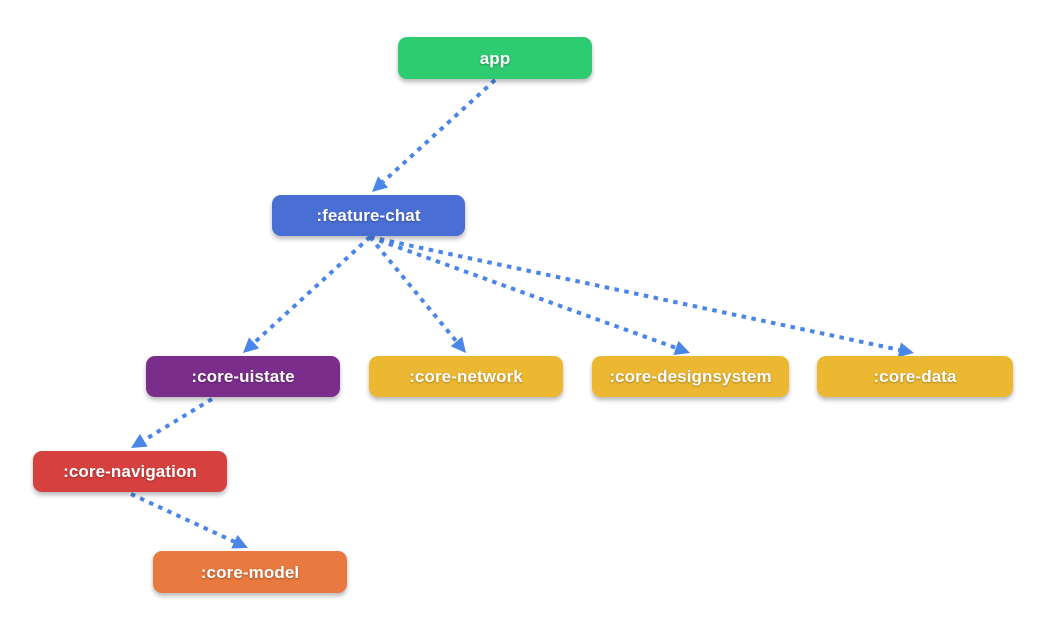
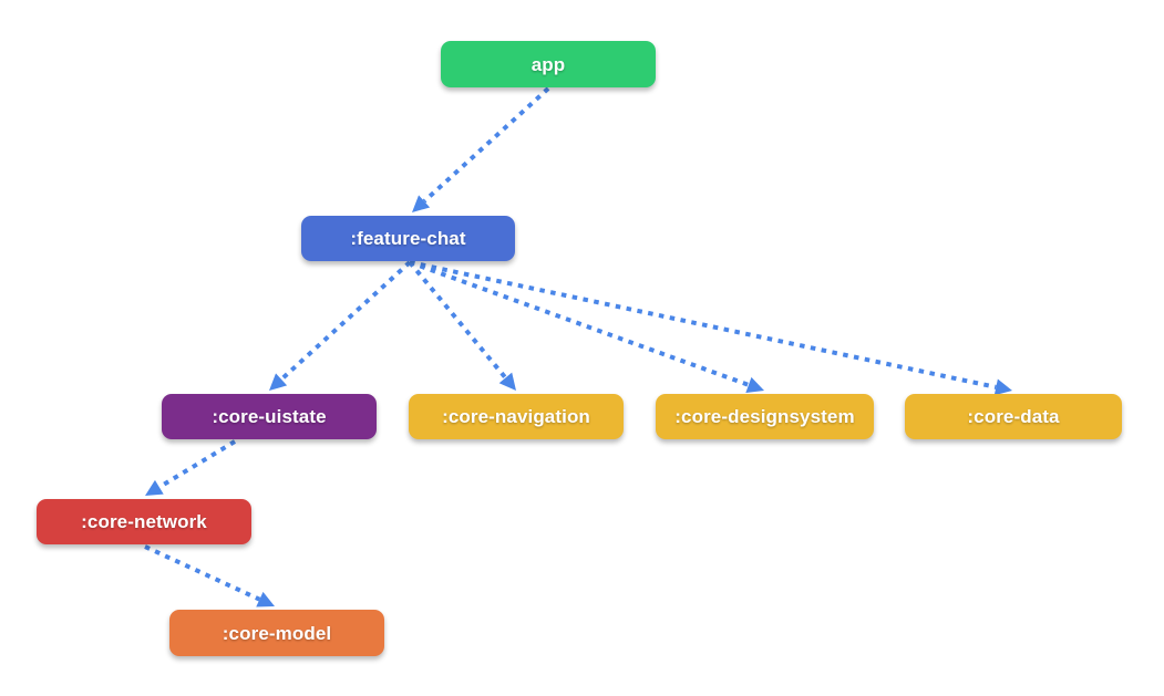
  app
  :feature-chat
  :core-uistate
- :core-network
+ :core-navigation
  :core-designsystem
  :core-data
- :core-navigation
+ :core-network
  :core-model
